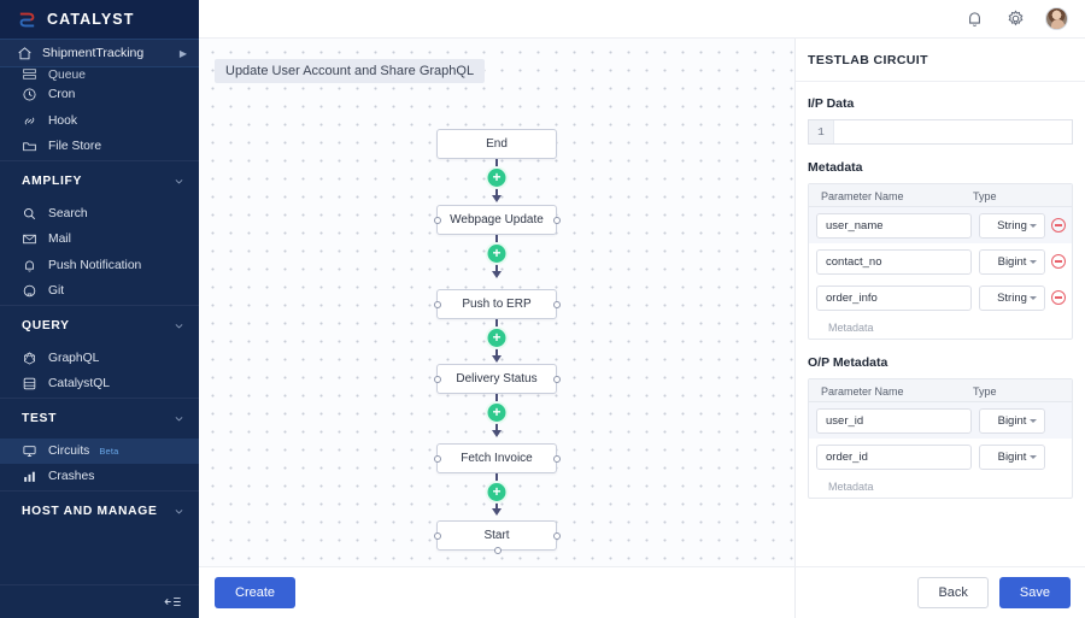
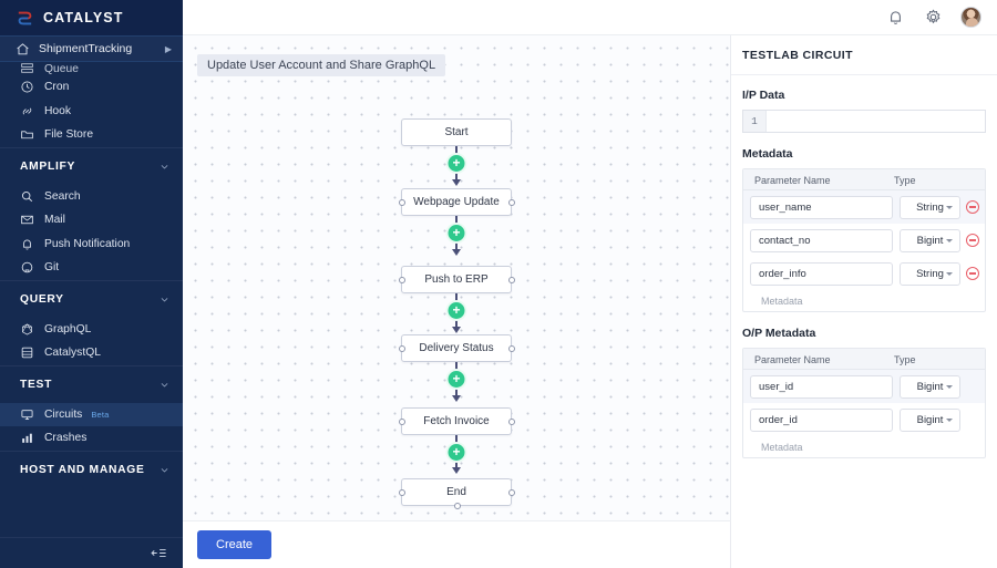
  CATALYST
  ShipmentTracking
  ▶
  Queue
  Cron
  Hook
  File Store
  AMPLIFY
  Search
  Mail
  Push Notification
  Git
  QUERY
  GraphQL
  CatalystQL
  TEST
  Circuits
  Beta
  Crashes
  HOST AND MANAGE
  Update User Account and Share GraphQL
- End
+ Start
  +
  Webpage Update
  +
  Push to ERP
  +
  Delivery Status
  +
  Fetch Invoice
  +
- Start
+ End
  Create
  TESTLAB CIRCUIT
  I/P Data
  1
  Metadata
  Parameter Name
  Type
  user_name
  String
  contact_no
  Bigint
  order_info
  String
  Metadata
  O/P Metadata
  Parameter Name
  Type
  user_id
  Bigint
  order_id
  Bigint
  Metadata
- Back
- Save
